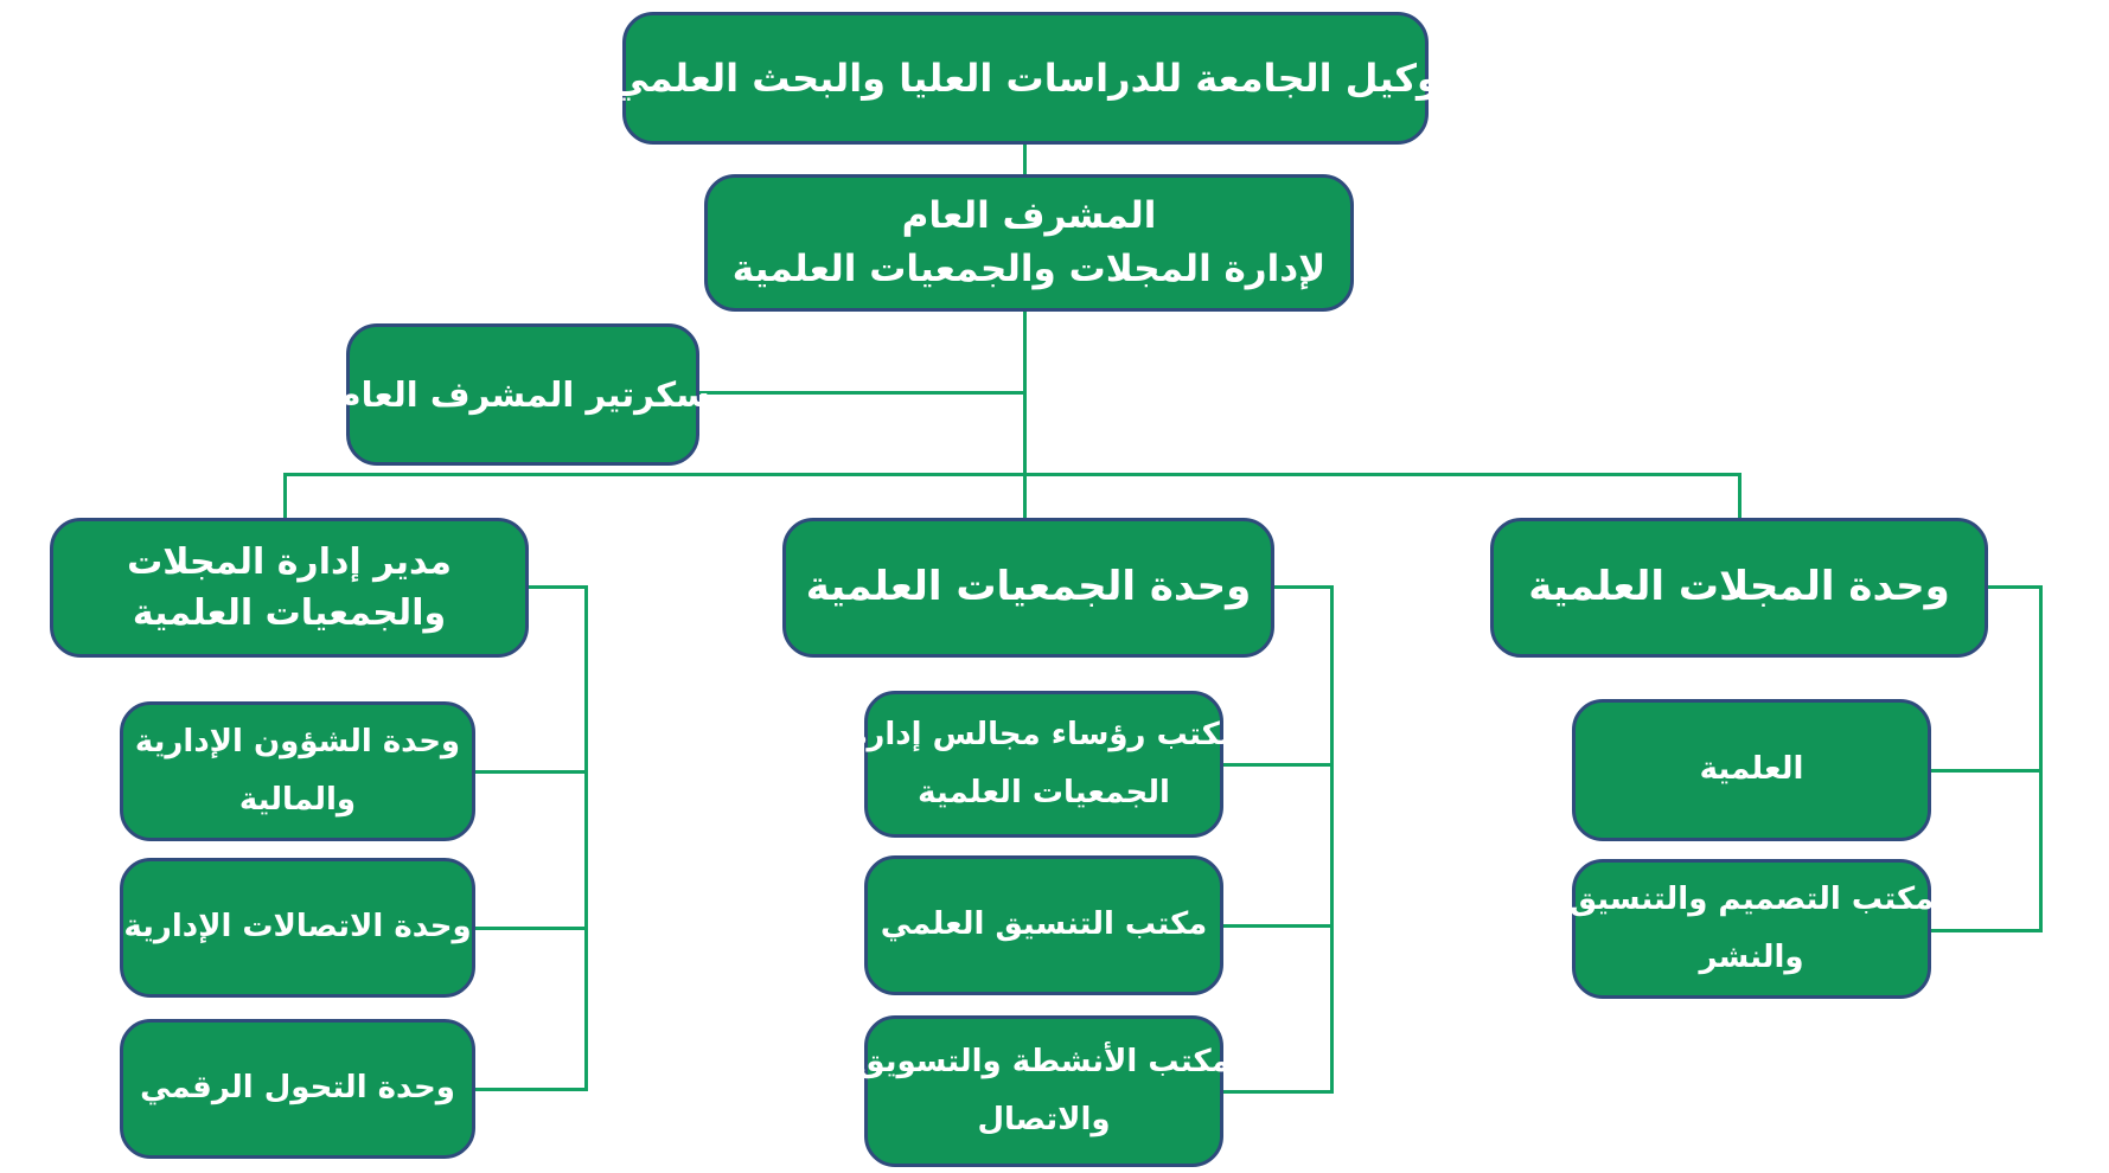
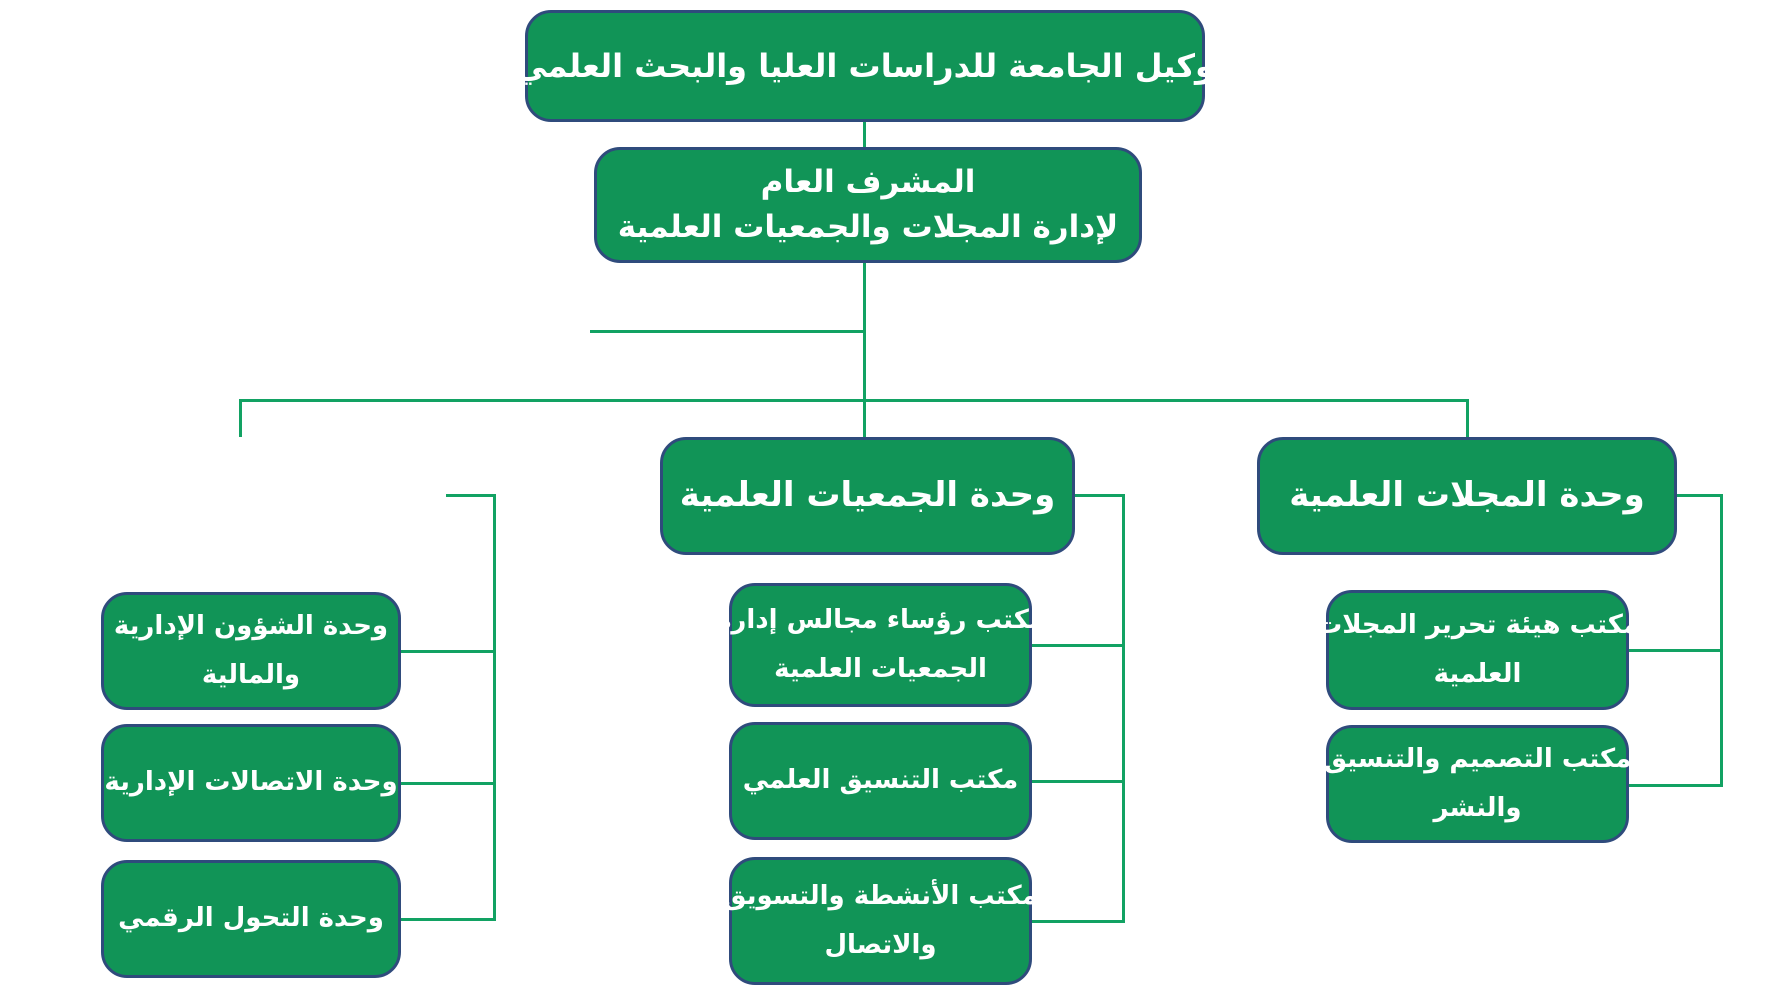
  وكيل الجامعة للدراسات العليا والبحث العلمي
  المشرف العام
  لإدارة المجلات والجمعيات العلمية
- سكرتير المشرف العام
- مدير إدارة المجلات
- والجمعيات العلمية
  وحدة الجمعيات العلمية
  وحدة المجلات العلمية
  وحدة الشؤون الإدارية
  والمالية
  وحدة الاتصالات الإدارية
  وحدة التحول الرقمي
  مكتب رؤساء مجالس إدارة
  الجمعيات العلمية
  مكتب التنسيق العلمي
  مكتب الأنشطة والتسويق
  والاتصال
+ مكتب هيئة تحرير المجلات
  العلمية
  مكتب التصميم والتنسيق
  والنشر
